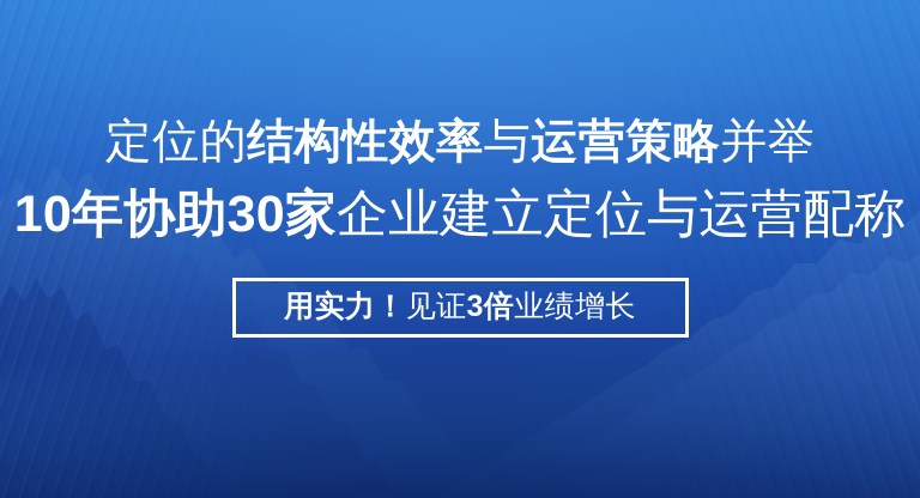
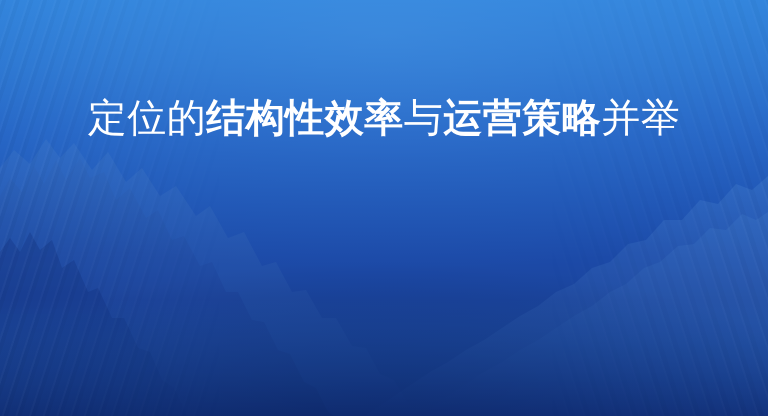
  定位的结构性效率与运营策略并举
- 10年协助30家企业建立定位与运营配称
- 用实力！见证3倍业绩增长
